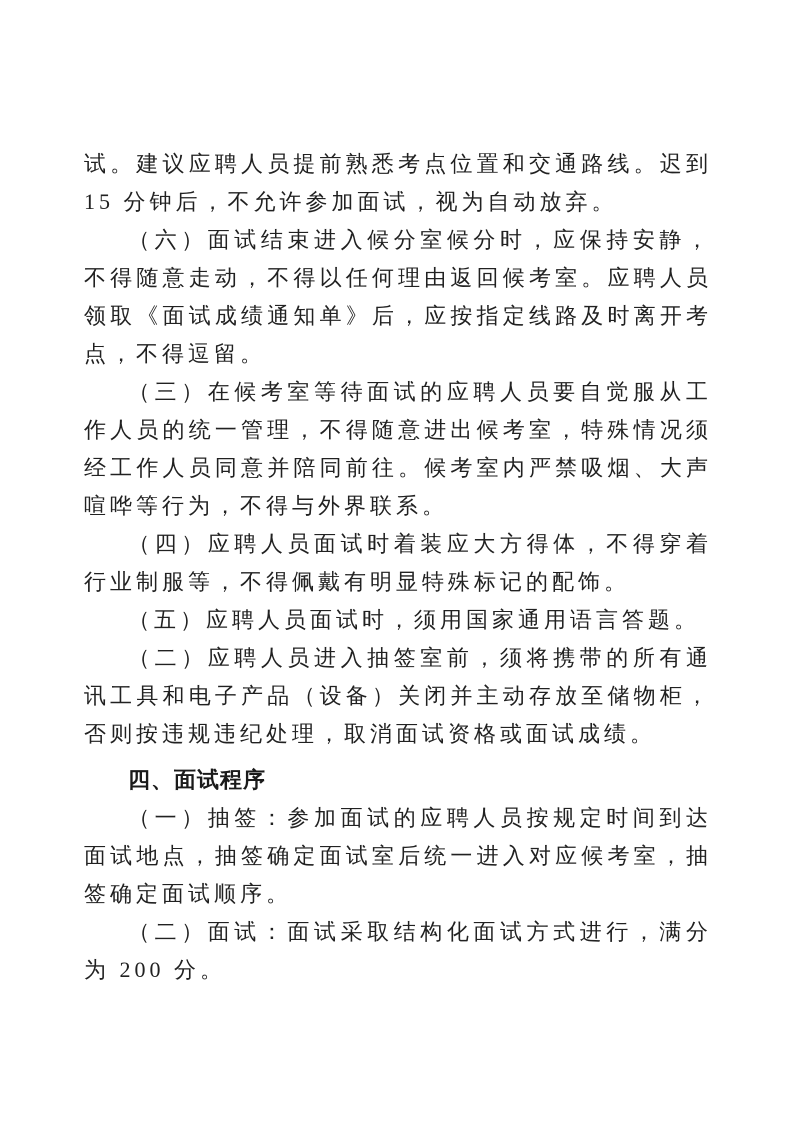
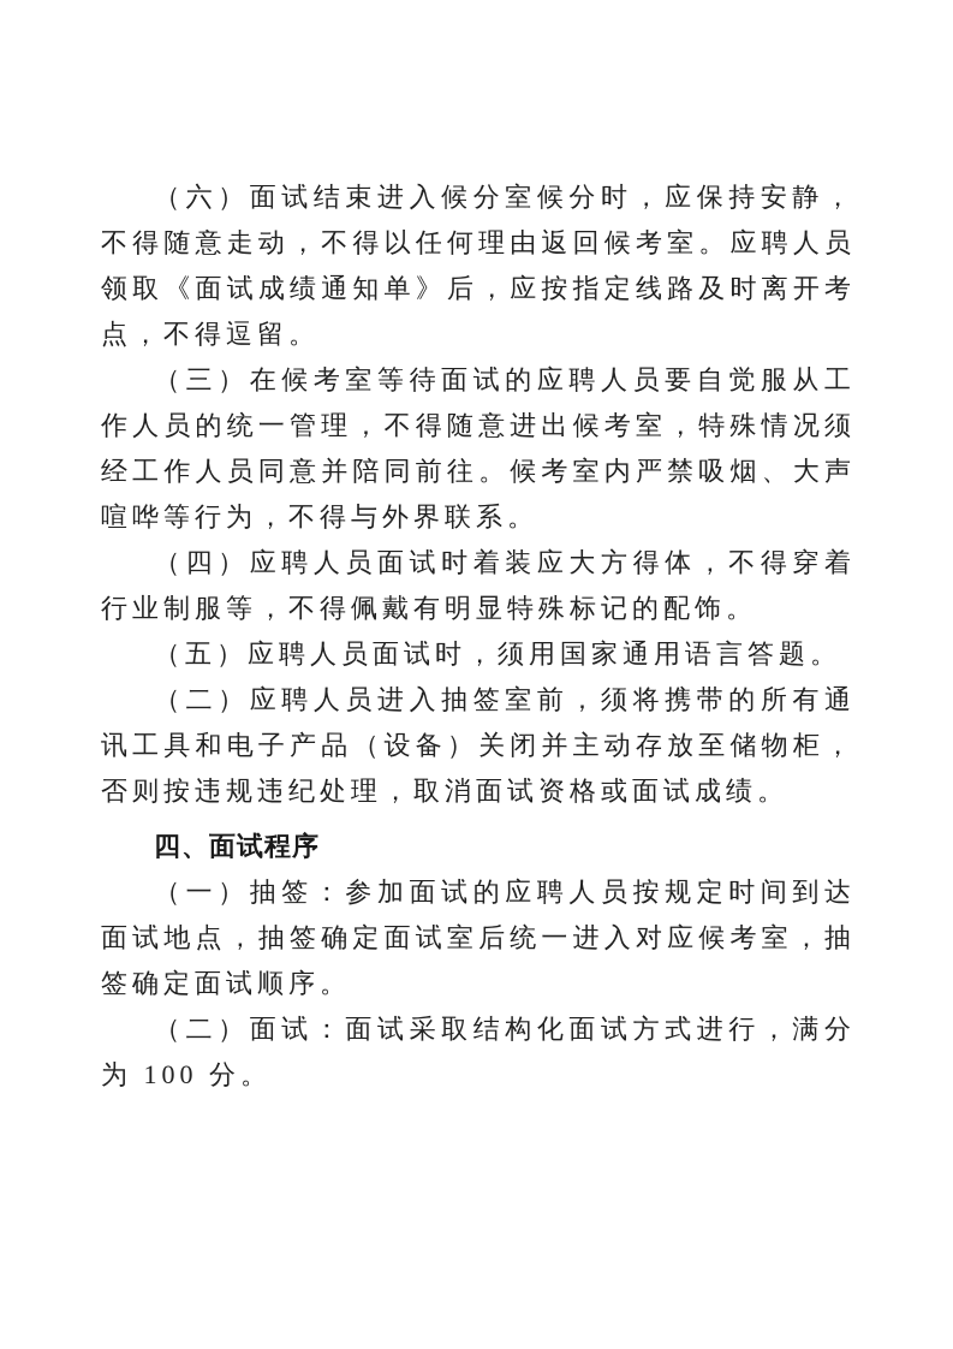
- 试。建议应聘人员提前熟悉考点位置和交通路线。迟到 15 分钟后，不允许参加面试，视为自动放弃。
  （六）面试结束进入候分室候分时，应保持安静，不得随意走动，不得以任何理由返回候考室。应聘人员领取《面试成绩通知单》后，应按指定线路及时离开考点，不得逗留。
  （三）在候考室等待面试的应聘人员要自觉服从工作人员的统一管理，不得随意进出候考室，特殊情况须经工作人员同意并陪同前往。候考室内严禁吸烟、大声喧哗等行为，不得与外界联系。
  （四）应聘人员面试时着装应大方得体，不得穿着行业制服等，不得佩戴有明显特殊标记的配饰。
  （五）应聘人员面试时，须用国家通用语言答题。
  （二）应聘人员进入抽签室前，须将携带的所有通讯工具和电子产品（设备）关闭并主动存放至储物柜，否则按违规违纪处理，取消面试资格或面试成绩。
  四、面试程序
  （一）抽签：参加面试的应聘人员按规定时间到达面试地点，抽签确定面试室后统一进入对应候考室，抽签确定面试顺序。
- （二）面试：面试采取结构化面试方式进行，满分为 200 分。
+ （二）面试：面试采取结构化面试方式进行，满分为 100 分。
